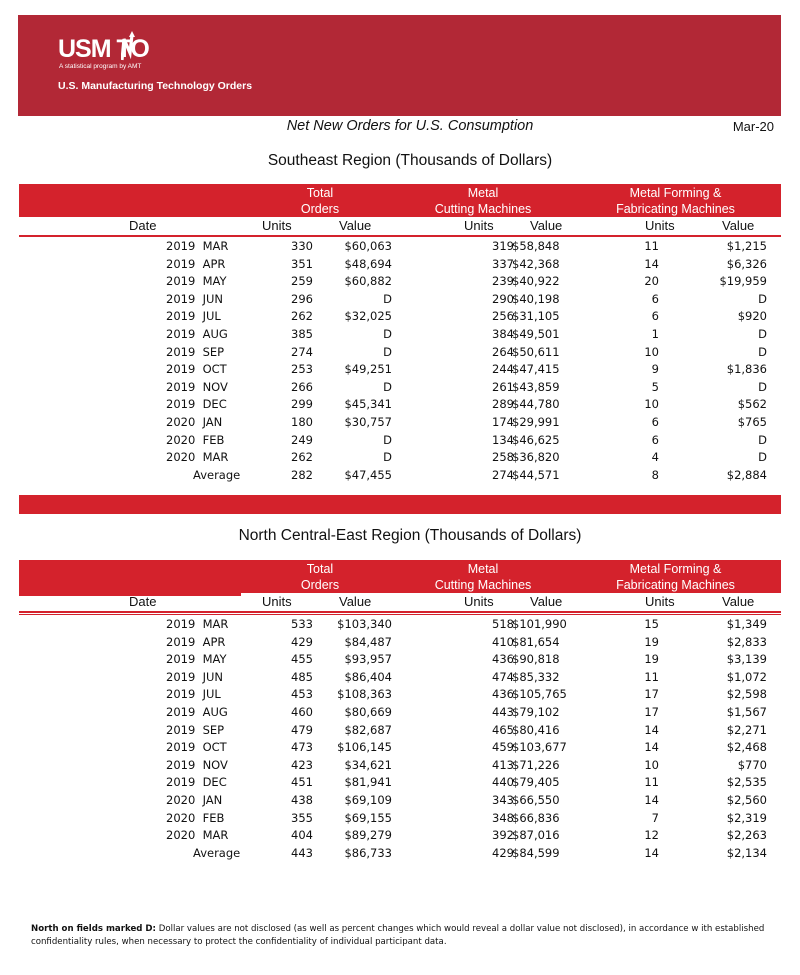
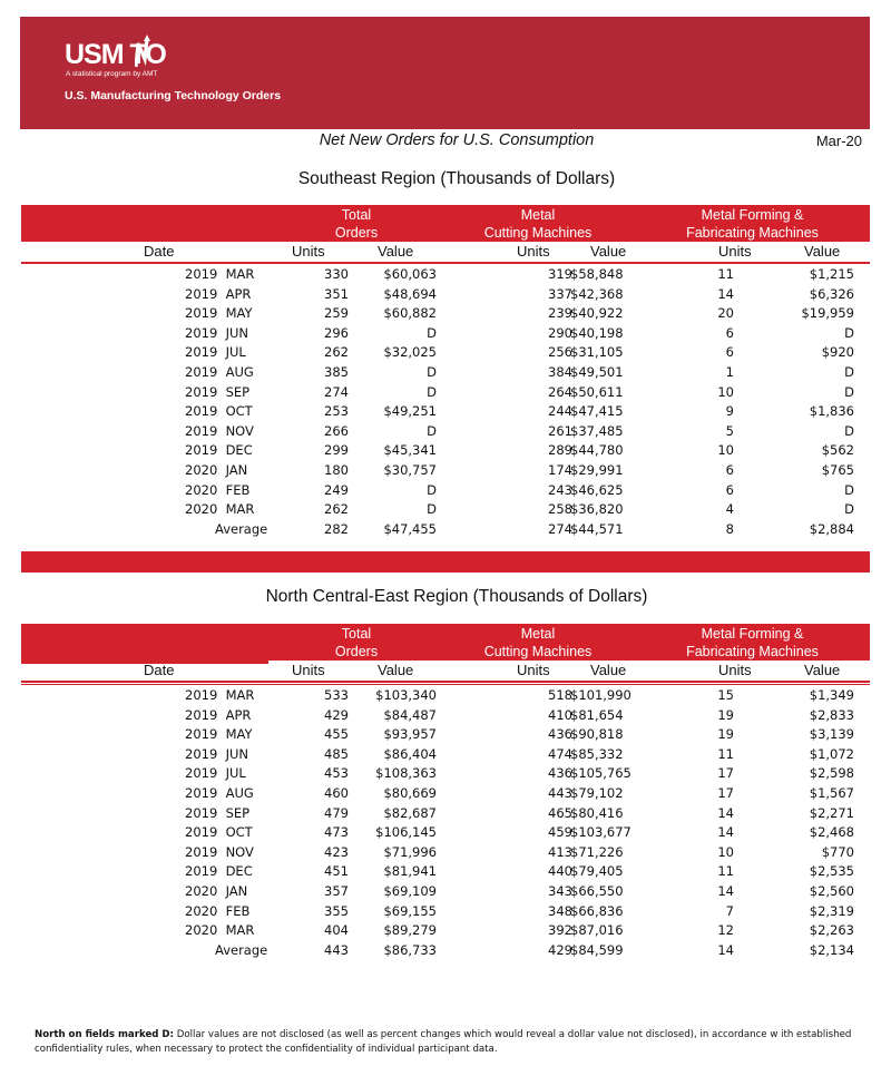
  USM O
  U.S. Manufacturing Technology Orders
  Net New Orders for U.S. Consumption
  Mar-20
  Southeast Region (Thousands of Dollars)
  Total
  Orders
  Metal
  Cutting Machines
  Metal Forming &
  Fabricating Machines
  Date
  Units
  Value
  Units
  Value
  Units
  Value
  2019 MAR
  330
  $60,063
  319
  $58,848
  11
  $1,215
  2019 APR
  351
  $48,694
  337
  $42,368
  14
  $6,326
  2019 MAY
  259
  $60,882
  239
  $40,922
  20
  $19,959
  2019 JUN
  296
  D
  290
  $40,198
  6
  D
  2019 JUL
  262
  $32,025
  256
  $31,105
  6
  $920
  2019 AUG
  385
  D
  384
  $49,501
  1
  D
  2019 SEP
  274
  D
  264
  $50,611
  10
  D
  2019 OCT
  253
  $49,251
  244
  $47,415
  9
  $1,836
  2019 NOV
  266
  D
  261
- $43,859
+ $37,485
  5
  D
  2019 DEC
  299
  $45,341
  289
  $44,780
  10
  $562
  2020 JAN
  180
  $30,757
  174
  $29,991
  6
  $765
  2020 FEB
  249
  D
- 134
+ 243
  $46,625
  6
  D
  2020 MAR
  262
  D
  258
  $36,820
  4
  D
  Average
  282
  $47,455
  274
  $44,571
  8
  $2,884
  North Central-East Region (Thousands of Dollars)
  Total
  Orders
  Metal
  Cutting Machines
  Metal Forming &
  Fabricating Machines
  Date
  Units
  Value
  Units
  Value
  Units
  Value
  2019 MAR
  533
  $103,340
  518
  $101,990
  15
  $1,349
  2019 APR
  429
  $84,487
  410
  $81,654
  19
  $2,833
  2019 MAY
  455
  $93,957
  436
  $90,818
  19
  $3,139
  2019 JUN
  485
  $86,404
  474
  $85,332
  11
  $1,072
  2019 JUL
  453
  $108,363
  436
  $105,765
  17
  $2,598
  2019 AUG
  460
  $80,669
  443
  $79,102
  17
  $1,567
  2019 SEP
  479
  $82,687
  465
  $80,416
  14
  $2,271
  2019 OCT
  473
  $106,145
  459
  $103,677
  14
  $2,468
  2019 NOV
  423
- $34,621
+ $71,996
  413
  $71,226
  10
  $770
  2019 DEC
  451
  $81,941
  440
  $79,405
  11
  $2,535
  2020 JAN
- 438
+ 357
  $69,109
  343
  $66,550
  14
  $2,560
  2020 FEB
  355
  $69,155
  348
  $66,836
  7
  $2,319
  2020 MAR
  404
  $89,279
  392
  $87,016
  12
  $2,263
  Average
  443
  $86,733
  429
  $84,599
  14
  $2,134
  North on fields marked D: Dollar values are not disclosed (as well as percent changes which would reveal a dollar value not disclosed), in accordance w ith established confidentiality rules, when necessary to protect the confidentiality of individual participant data.
